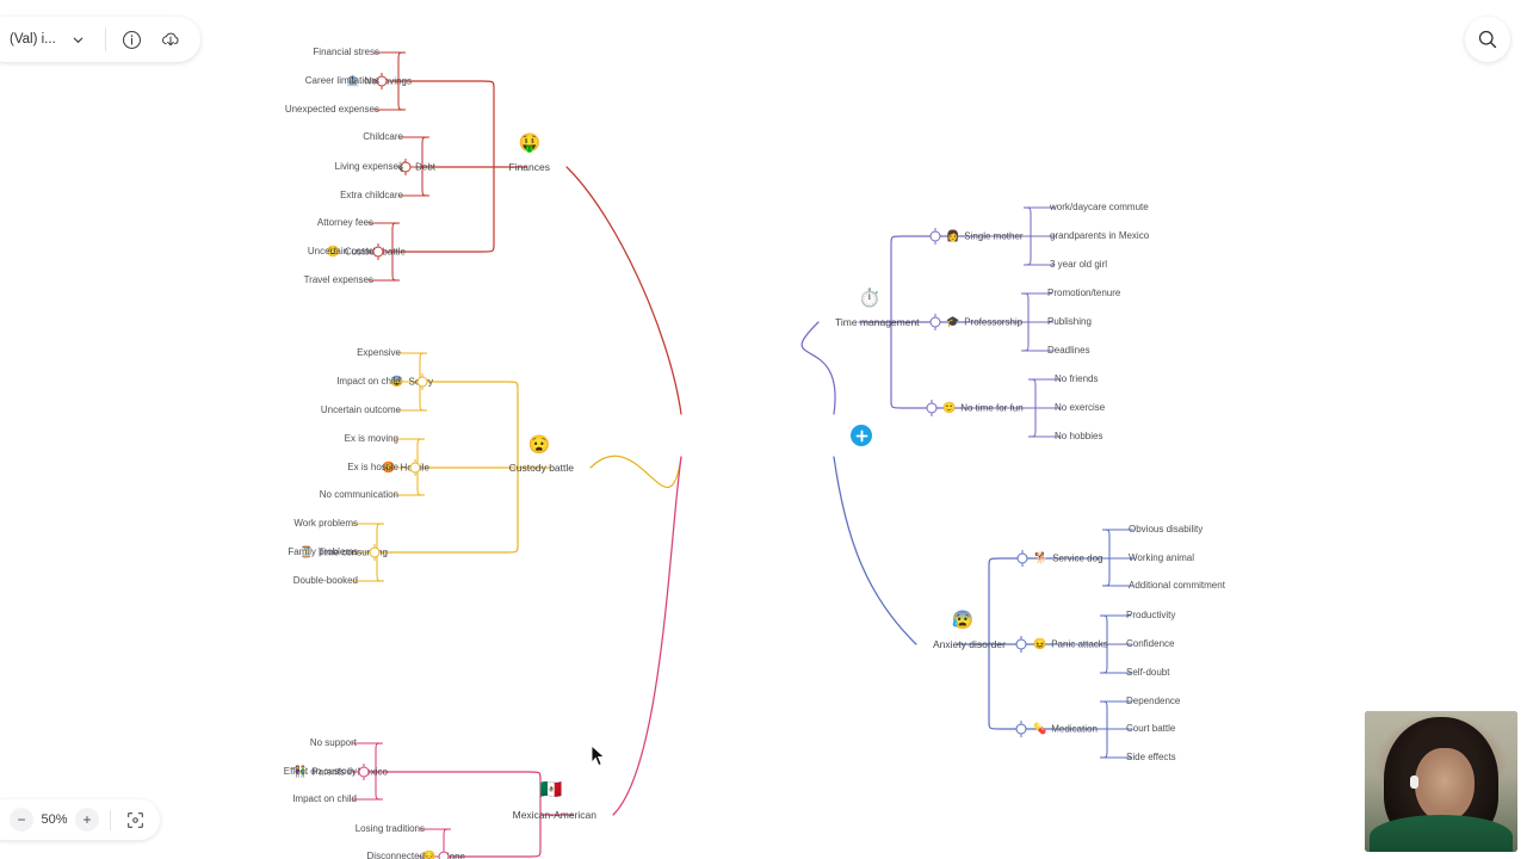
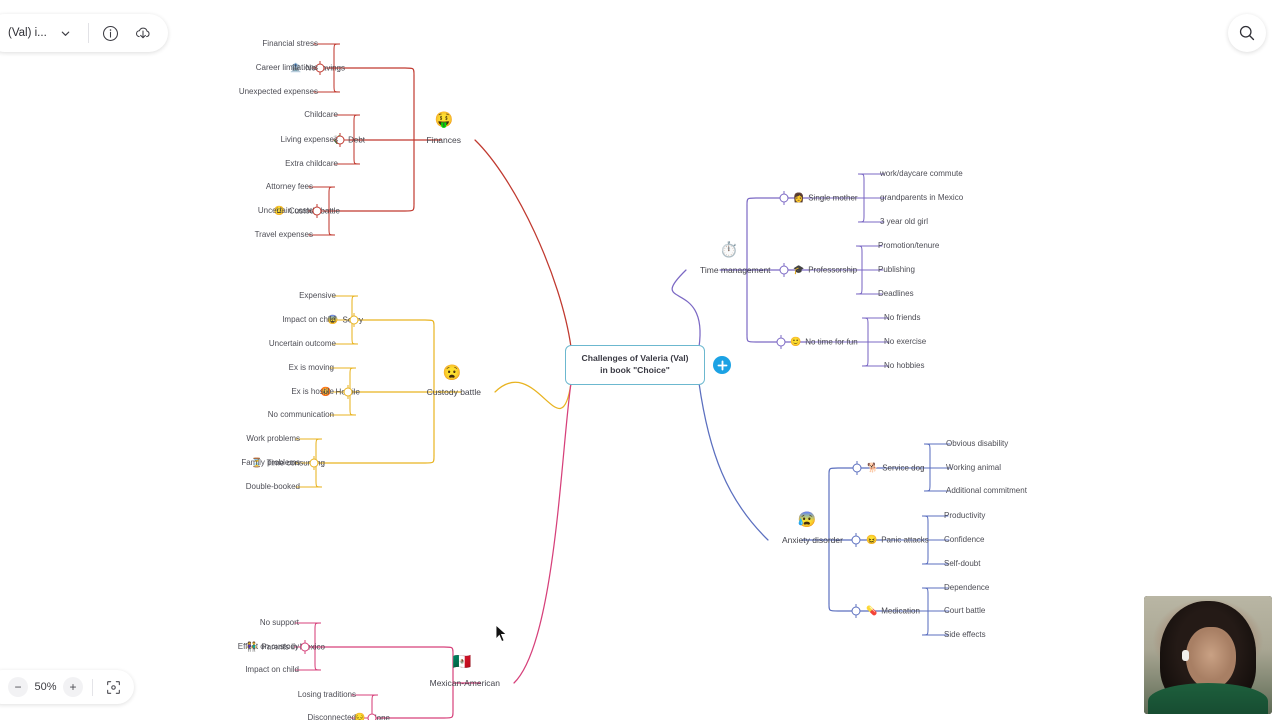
  🤑
  Finances
  🏦
  Novings
  Financial stress
  Career limitations
  Unexpected expenses
  Debt
  Childcare
  Living expenses
  Extra childcare
  😟
  Custo battle
  Attorney fees
  Uncertain costs
  Travel expenses
  😧
  Custody battle
  😨
  Expensive
  Impact on child
  Uncertain outcome
  😡
  Ex is moving
  Ex is hostile
  No communication
  ⏳
  Time consug
  Work problems
  Family problems
  Double-booked
  🇲🇽
  Mexican-American
  👫
  Parents inxico
  No support
  Effect on custody
  Impact on child
  😔
  Losing traditions
  Disconnected
  ⏱️
  Time management
  👩
  Single mother
  work/daycare commute
  grandparents in Mexico
  3 year old girl
  🎓
  Professorship
  Promotion/tenure
  Publishing
  Deadlines
  🙂
  No time for fun
  No friends
  No exercise
  No hobbies
  😰
  Anxiety disorder
  🐕
  Service dog
  Obvious disability
  Working animal
  Additional commitment
  😖
  Panic attacks
  Productivity
  Confidence
  Self-doubt
  💊
  Medication
  Dependence
  Court battle
  Side effects
+ Challenges of Valeria (Val)
+ in book "Choice"
  (Val) i...
  −
  50%
  +
